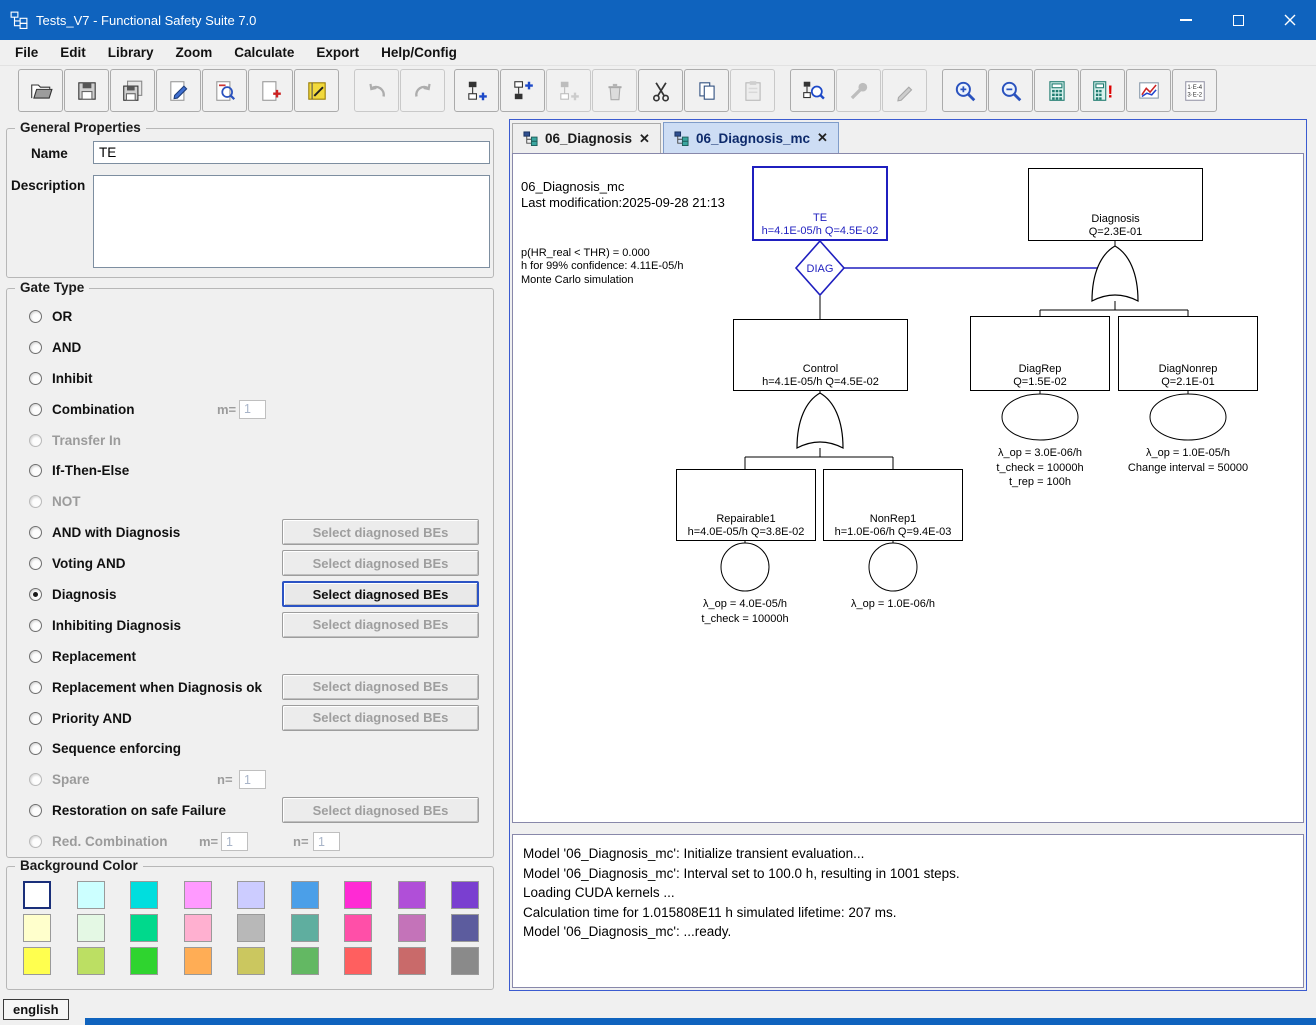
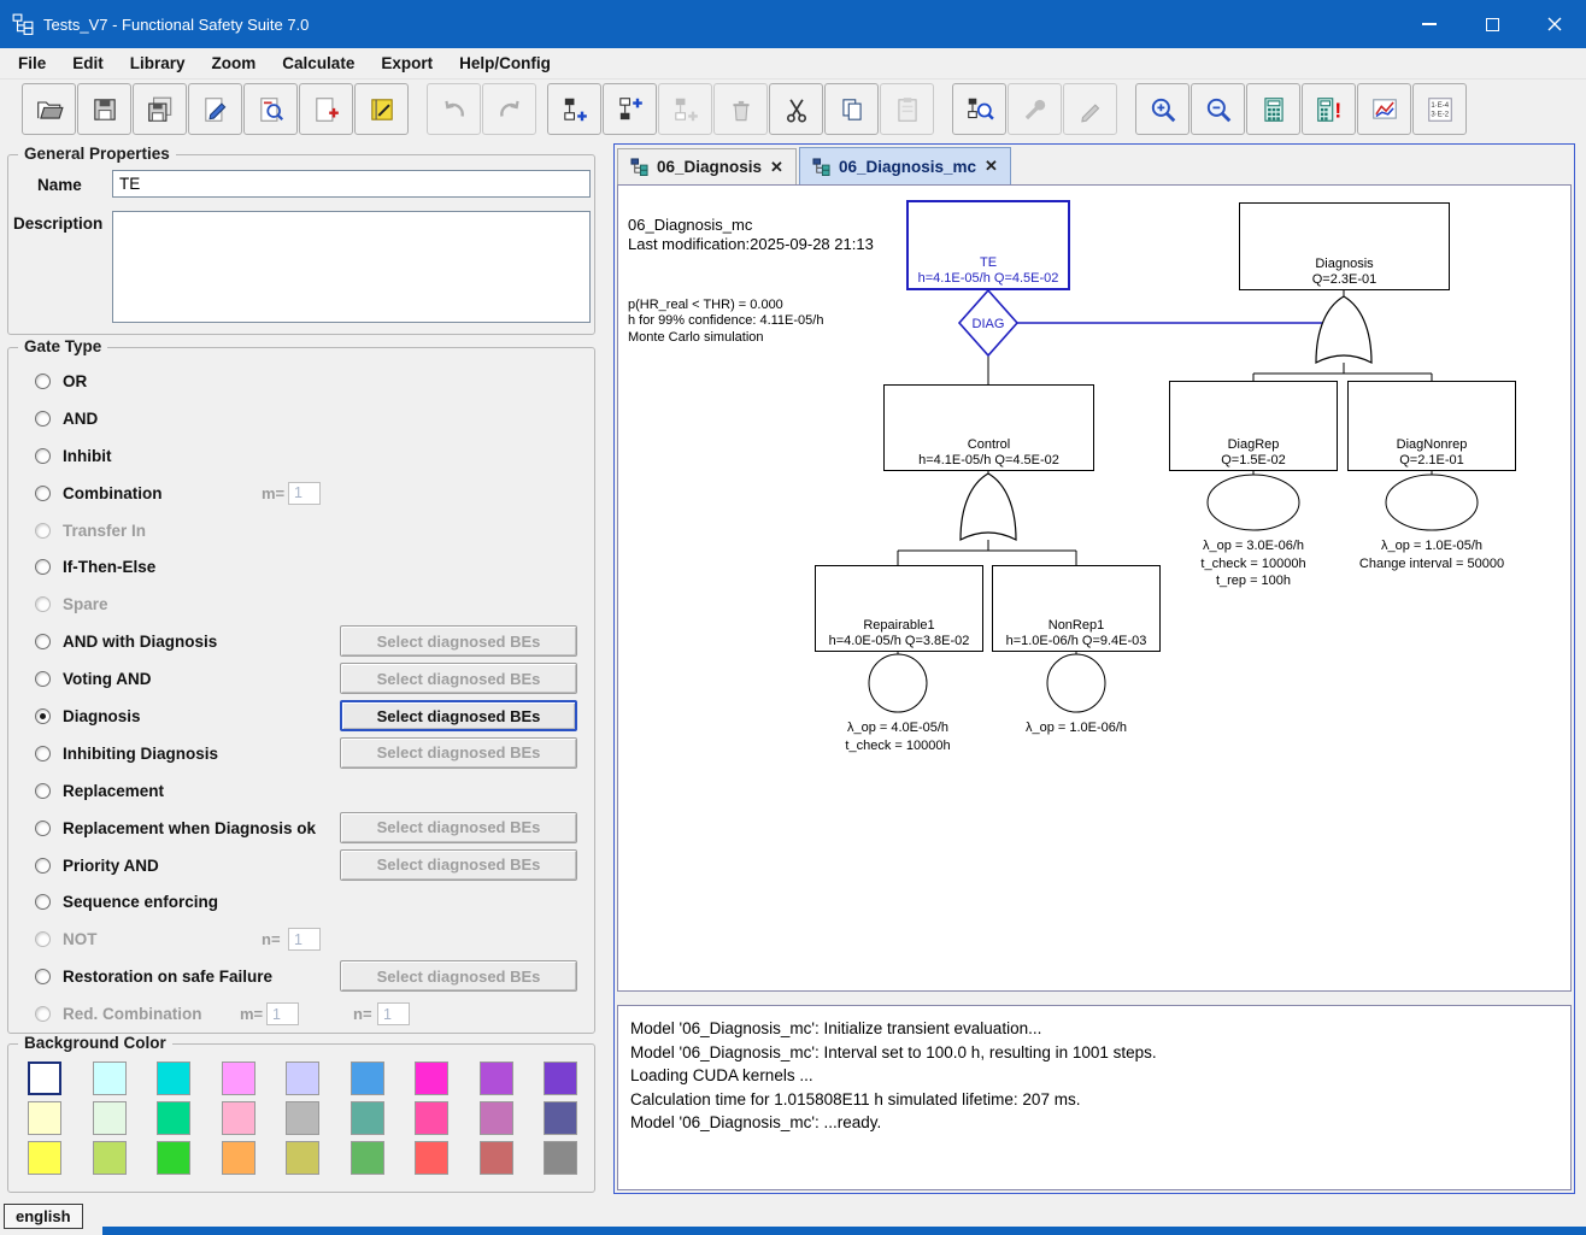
  Tests_V7 - Functional Safety Suite 7.0
  File
  Edit
  Library
  Zoom
  Calculate
  Export
  Help/Config
  !
  General Properties
  Name
  TE
  Description
  Gate Type
  OR
  AND
  Inhibit
  Combination
  m=
  1
  Transfer In
  If-Then-Else
- NOT
+ Spare
  AND with Diagnosis
  Select diagnosed BEs
  Voting AND
  Select diagnosed BEs
  Diagnosis
  Select diagnosed BEs
  Inhibiting Diagnosis
  Select diagnosed BEs
  Replacement
  Replacement when Diagnosis ok
  Select diagnosed BEs
  Priority AND
  Select diagnosed BEs
  Sequence enforcing
- Spare
+ NOT
  n=
  1
  Restoration on safe Failure
  Select diagnosed BEs
  Red. Combination
  m=
  1
  n=
  1
  Background Color
  06_Diagnosis
  ✕
  06_Diagnosis_mc
  ✕
  DIAG
  06_Diagnosis_mc
  Last modification:2025-09-28 21:13
  p(HR_real < THR) = 0.000
  h for 99% confidence: 4.11E-05/h
  Monte Carlo simulation
  TE
  h=4.1E-05/h Q=4.5E-02
  Diagnosis
  Q=2.3E-01
  Control
  h=4.1E-05/h Q=4.5E-02
  DiagRep
  Q=1.5E-02
  DiagNonrep
  Q=2.1E-01
  Repairable1
  h=4.0E-05/h Q=3.8E-02
  NonRep1
  h=1.0E-06/h Q=9.4E-03
  λ_op = 3.0E-06/h
  t_check = 10000h
  t_rep = 100h
  λ_op = 1.0E-05/h
  Change interval = 50000
  λ_op = 4.0E-05/h
  t_check = 10000h
  λ_op = 1.0E-06/h
  Model '06_Diagnosis_mc': Initialize transient evaluation...
  Model '06_Diagnosis_mc': Interval set to 100.0 h, resulting in 1001 steps.
  Loading CUDA kernels ...
  Calculation time for 1.015808E11 h simulated lifetime: 207 ms.
  Model '06_Diagnosis_mc': ...ready.
  english
